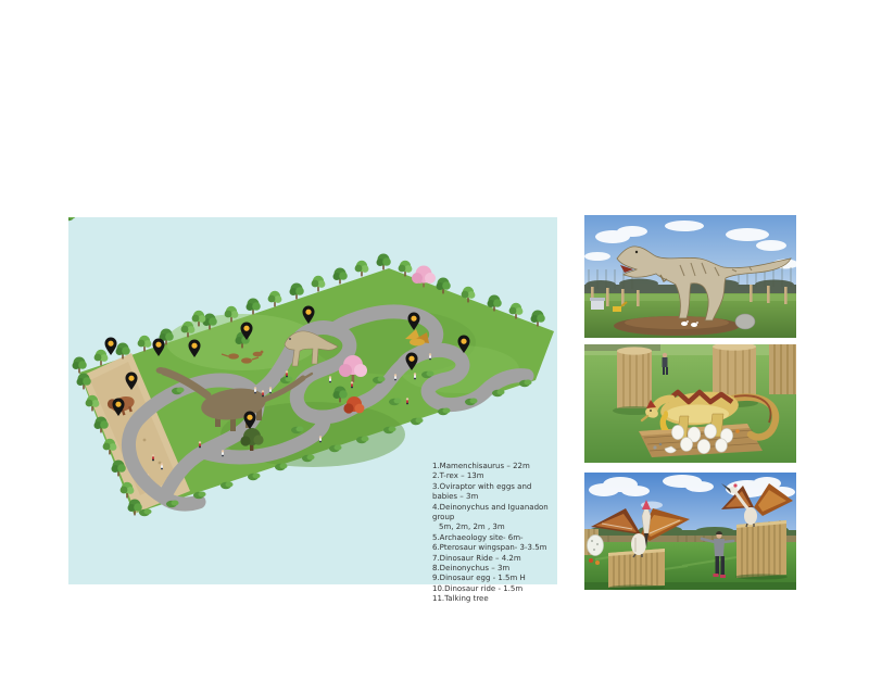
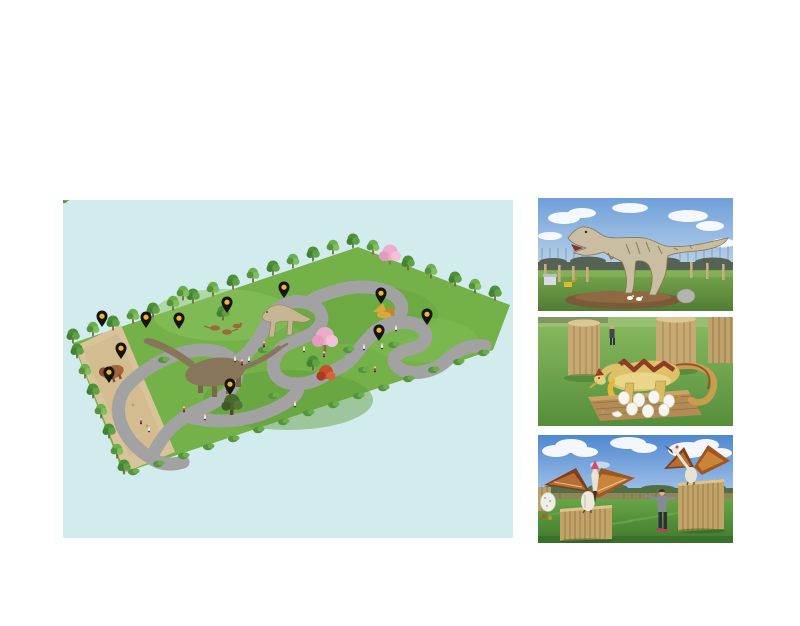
- 1.Mamenchisaurus – 22m
- 2.T-rex – 13m
- 3.Oviraptor with eggs and babies – 3m
- 4.Deinonychus and Iguanadon group
- 5m, 2m, 2m , 3m
- 5.Archaeology site- 6m-
- 6.Pterosaur wingspan- 3-3.5m
- 7.Dinosaur Ride – 4.2m
- 8.Deinonychus – 3m
- 9.Dinosaur egg - 1.5m H
- 10.Dinosaur ride - 1.5m
- 11.Talking tree
